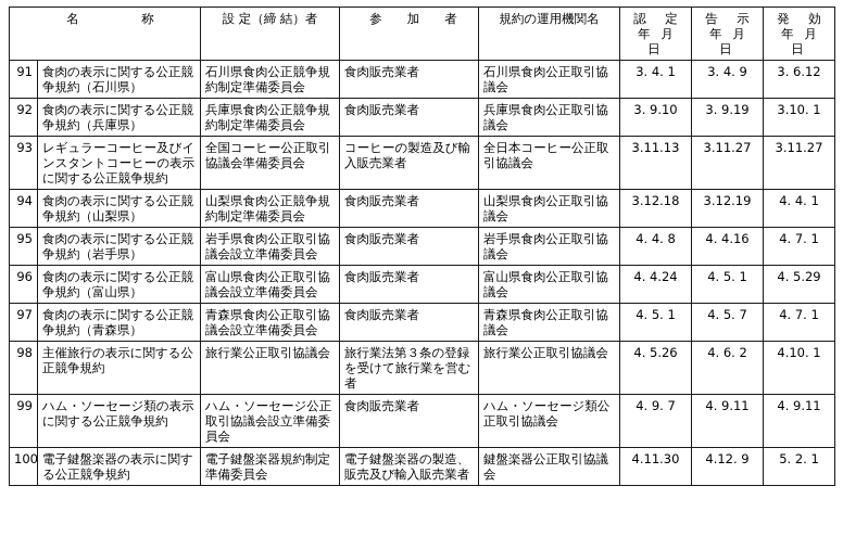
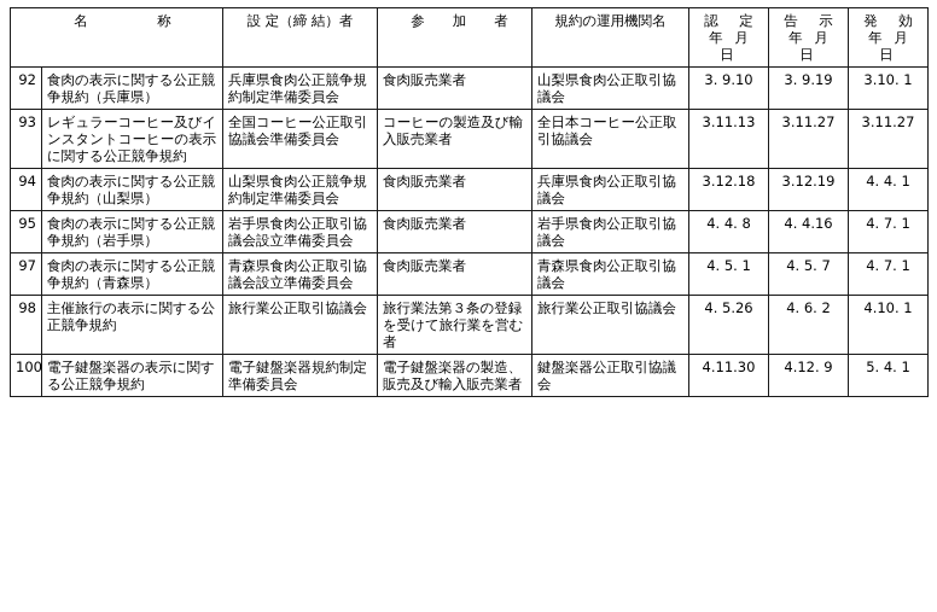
  名 称	設 定（締 結）者	参 加 者	規約の運用機関名	認 定 年 月 日	告 示 年 月 日	発 効 年 月 日
- 91	食肉の表示に関する公正競争規約（石川県）	石川県食肉公正競争規約制定準備委員会	食肉販売業者	石川県食肉公正取引協議会	3. 4. 1	3. 4. 9	3. 6.12
- 92	食肉の表示に関する公正競争規約（兵庫県）	兵庫県食肉公正競争規約制定準備委員会	食肉販売業者	兵庫県食肉公正取引協議会	3. 9.10	3. 9.19	3.10. 1
+ 92	食肉の表示に関する公正競争規約（兵庫県）	兵庫県食肉公正競争規約制定準備委員会	食肉販売業者	山梨県食肉公正取引協議会	3. 9.10	3. 9.19	3.10. 1
  93	レギュラーコーヒー及びインスタントコーヒーの表示に関する公正競争規約	全国コーヒー公正取引協議会準備委員会	コーヒーの製造及び輸入販売業者	全日本コーヒー公正取引協議会	3.11.13	3.11.27	3.11.27
- 94	食肉の表示に関する公正競争規約（山梨県）	山梨県食肉公正競争規約制定準備委員会	食肉販売業者	山梨県食肉公正取引協議会	3.12.18	3.12.19	4. 4. 1
+ 94	食肉の表示に関する公正競争規約（山梨県）	山梨県食肉公正競争規約制定準備委員会	食肉販売業者	兵庫県食肉公正取引協議会	3.12.18	3.12.19	4. 4. 1
  95	食肉の表示に関する公正競争規約（岩手県）	岩手県食肉公正取引協議会設立準備委員会	食肉販売業者	岩手県食肉公正取引協議会	4. 4. 8	4. 4.16	4. 7. 1
- 96	食肉の表示に関する公正競争規約（富山県）	富山県食肉公正取引協議会設立準備委員会	食肉販売業者	富山県食肉公正取引協議会	4. 4.24	4. 5. 1	4. 5.29
  97	食肉の表示に関する公正競争規約（青森県）	青森県食肉公正取引協議会設立準備委員会	食肉販売業者	青森県食肉公正取引協議会	4. 5. 1	4. 5. 7	4. 7. 1
  98	主催旅行の表示に関する公正競争規約	旅行業公正取引協議会	旅行業法第３条の登録を受けて旅行業を営む者	旅行業公正取引協議会	4. 5.26	4. 6. 2	4.10. 1
- 99	ハム・ソーセージ類の表示に関する公正競争規約	ハム・ソーセージ公正取引協議会設立準備委員会	食肉販売業者	ハム・ソーセージ類公正取引協議会	4. 9. 7	4. 9.11	4. 9.11
- 100	電子鍵盤楽器の表示に関する公正競争規約	電子鍵盤楽器規約制定準備委員会	電子鍵盤楽器の製造、販売及び輸入販売業者	鍵盤楽器公正取引協議会	4.11.30	4.12. 9	5. 2. 1
+ 100	電子鍵盤楽器の表示に関する公正競争規約	電子鍵盤楽器規約制定準備委員会	電子鍵盤楽器の製造、販売及び輸入販売業者	鍵盤楽器公正取引協議会	4.11.30	4.12. 9	5. 4. 1
